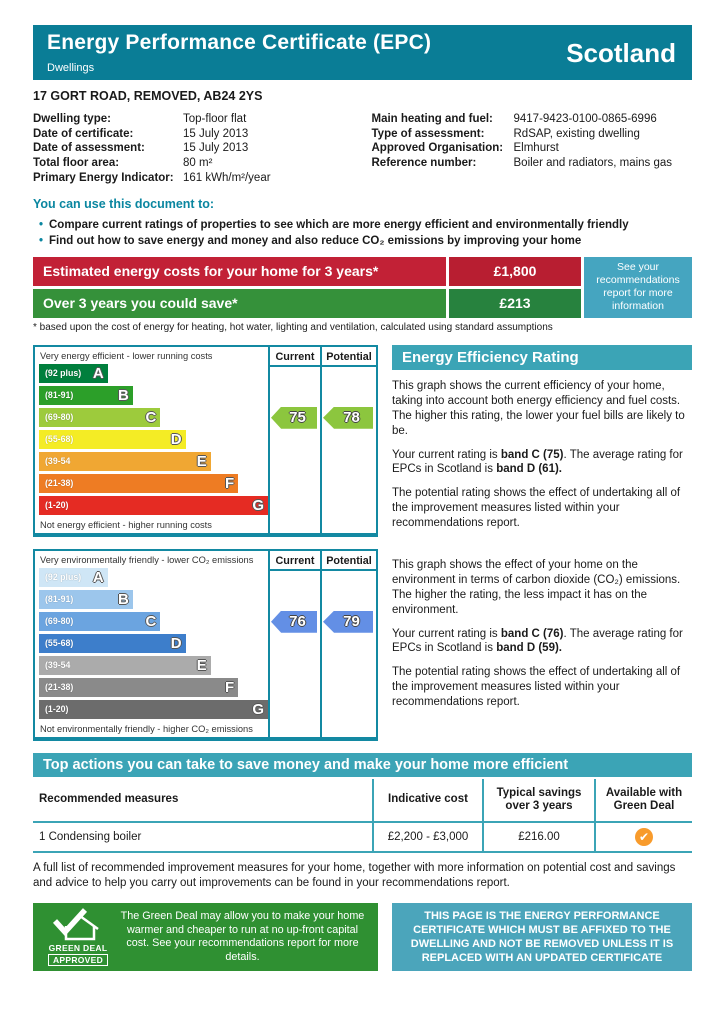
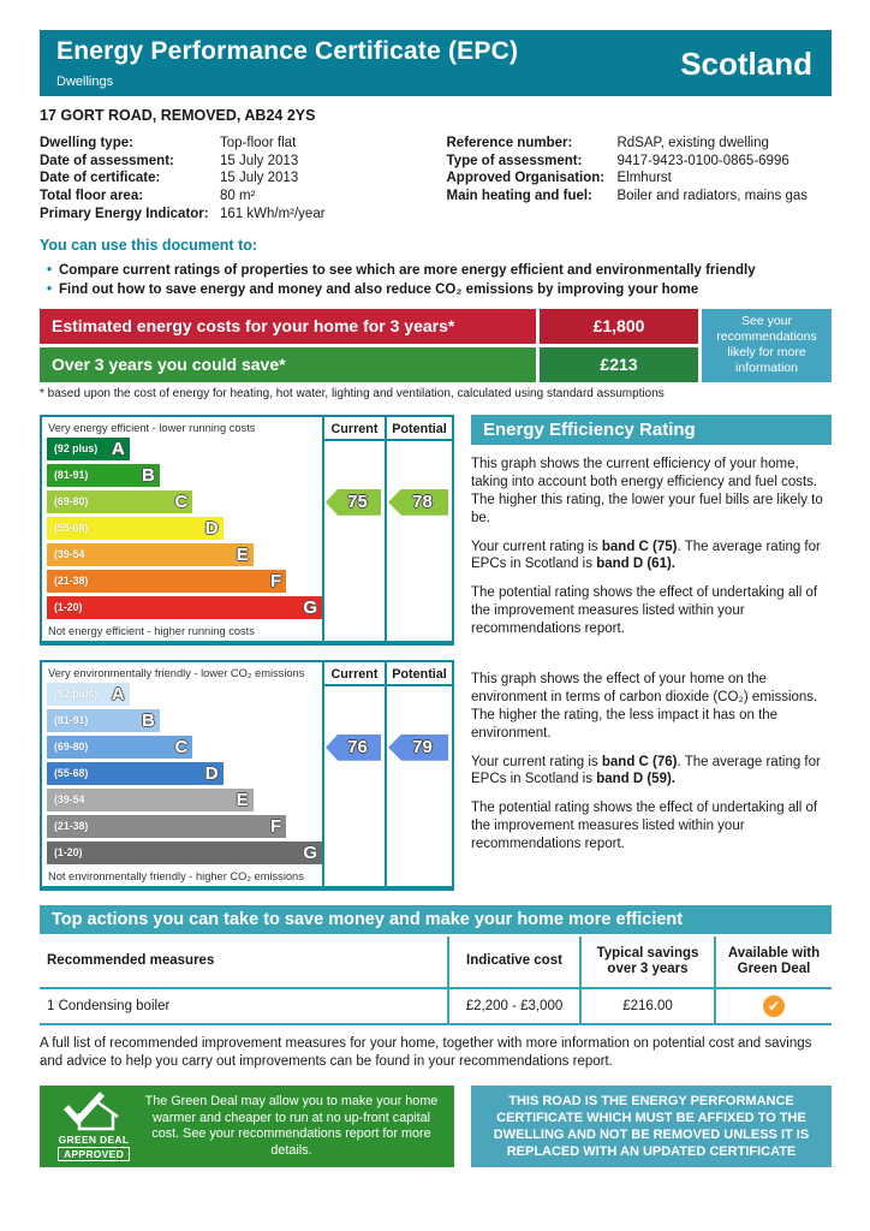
  Energy Performance Certificate (EPC)
  Dwellings
  Scotland
  17 GORT ROAD, REMOVED, AB24 2YS
  Dwelling type:
  Top-floor flat
- Date of certificate:
+ Date of assessment:
  15 July 2013
- Date of assessment:
+ Date of certificate:
  15 July 2013
  Total floor area:
  80 m²
  Primary Energy Indicator:
  161 kWh/m²/year
- Main heating and fuel:
+ Reference number:
- 9417-9423-0100-0865-6996
+ RdSAP, existing dwelling
  Type of assessment:
- RdSAP, existing dwelling
+ 9417-9423-0100-0865-6996
  Approved Organisation:
  Elmhurst
- Reference number:
+ Main heating and fuel:
  Boiler and radiators, mains gas
  You can use this document to:
  •
  Compare current ratings of properties to see which are more energy efficient and environmentally friendly
  •
  Find out how to save energy and money and also reduce CO₂ emissions by improving your home
  Estimated energy costs for your home for 3 years*
  £1,800
  Over 3 years you could save*
  £213
- See your recommendations report for more information
+ See your recommendations likely for more information
  * based upon the cost of energy for heating, hot water, lighting and ventilation, calculated using standard assumptions
  Very energy efficient - lower running costs
  (92 plus)
  A
  (81-91)
  B
  (69-80)
  C
  (55-68)
  D
  (39-54
  E
  (21-38)
  F
  (1-20)
  G
  Not energy efficient - higher running costs
  Current
  75
  Potential
  78
  Energy Efficiency Rating
  This graph shows the current efficiency of your home, taking into account both energy efficiency and fuel costs. The higher this rating, the lower your fuel bills are likely to be.
  Your current rating is band C (75). The average rating for EPCs in Scotland is band D (61).
  The potential rating shows the effect of undertaking all of the improvement measures listed within your recommendations report.
  Very environmentally friendly - lower CO₂ emissions
  (92 plus)
  A
  (81-91)
  B
  (69-80)
  C
  (55-68)
  D
  (39-54
  E
  (21-38)
  F
  (1-20)
  G
  Not environmentally friendly - higher CO₂ emissions
  Current
  76
  Potential
  79
  This graph shows the effect of your home on the environment in terms of carbon dioxide (CO₂) emissions. The higher the rating, the less impact it has on the environment.
  Your current rating is band C (76). The average rating for EPCs in Scotland is band D (59).
  The potential rating shows the effect of undertaking all of the improvement measures listed within your recommendations report.
  Top actions you can take to save money and make your home more efficient
  Recommended measures	Indicative cost	Typical savingsover 3 years	Available withGreen Deal
  1 Condensing boiler	£2,200 - £3,000	£216.00	✔
  A full list of recommended improvement measures for your home, together with more information on potential cost and savings and advice to help you carry out improvements can be found in your recommendations report.
  GREEN DEAL
  APPROVED
  The Green Deal may allow you to make your home warmer and cheaper to run at no up-front capital cost. See your recommendations report for more details.
- THIS PAGE IS THE ENERGY PERFORMANCE CERTIFICATE WHICH MUST BE AFFIXED TO THE DWELLING AND NOT BE REMOVED UNLESS IT IS REPLACED WITH AN UPDATED CERTIFICATE
+ THIS ROAD IS THE ENERGY PERFORMANCE CERTIFICATE WHICH MUST BE AFFIXED TO THE DWELLING AND NOT BE REMOVED UNLESS IT IS REPLACED WITH AN UPDATED CERTIFICATE
